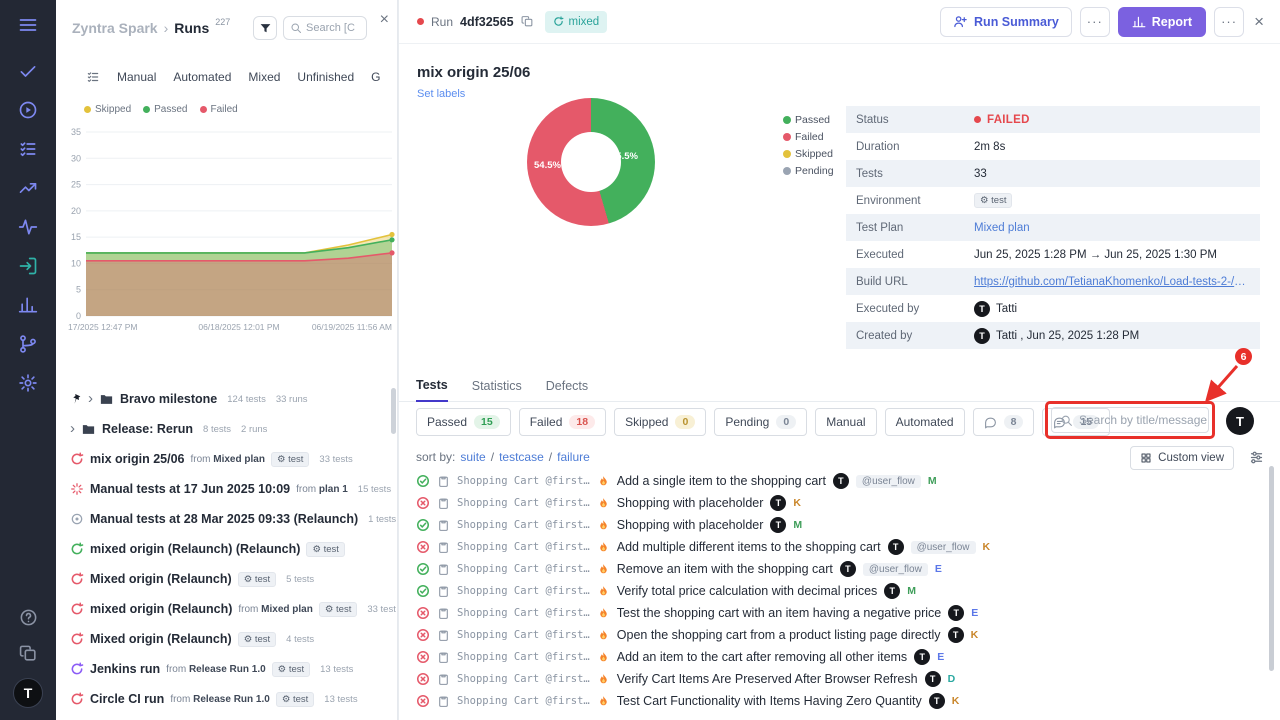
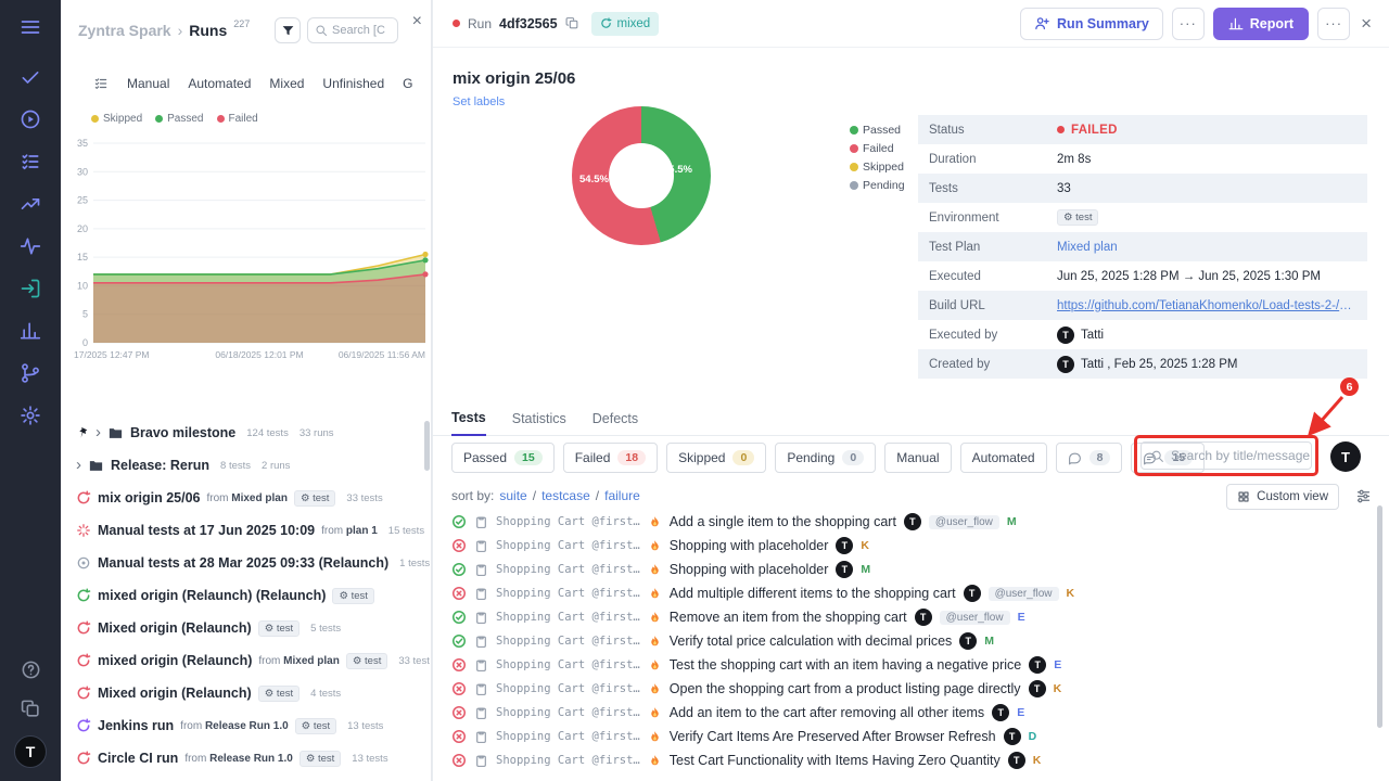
  T
  Zyntra Spark
  ›
  Runs
  227
  Search [C
  ×
  Manual
  Automated
  Mixed
  Unfinished
  G
  Skipped
  Passed
  Failed
  0
  5
  10
  15
  20
  25
  30
  35
  17/2025 12:47 PM
  06/18/2025 12:01 PM
  06/19/2025 11:56 AM
  ›
  Bravo milestone
  124 tests
  33 runs
  ›
  Release: Rerun
  8 tests
  2 runs
  mix origin 25/06
  from Mixed plan
  ⚙ test
  33 tests
  Manual tests at 17 Jun 2025 10:09
  from plan 1
  15 tests
  Manual tests at 28 Mar 2025 09:33 (Relaunch)
  1 tests
  mixed origin (Relaunch) (Relaunch)
  ⚙ test
  Mixed origin (Relaunch)
  ⚙ test
  5 tests
  mixed origin (Relaunch)
  from Mixed plan
  ⚙ test
  33 test
  Mixed origin (Relaunch)
  ⚙ test
  4 tests
  Jenkins run
  from Release Run 1.0
  ⚙ test
  13 tests
  Circle CI run
  from Release Run 1.0
  ⚙ test
  13 tests
  Run
  4df32565
  mixed
  Run Summary
  ···
  Report
  ···
  ×
  mix origin 25/06
  Set labels
  45.5%
  54.5%
  Passed
  Failed
  Skipped
  Pending
  Status
  FAILED
  Duration
  2m 8s
  Tests
  33
  Environment
  ⚙ test
  Test Plan
  Mixed plan
  Executed
  Jun 25, 2025 1:28 PM → Jun 25, 2025 1:30 PM
  Build URL
  https://github.com/TetianaKhomenko/Load-tests-2-/a...
  Executed by
  T
  Tatti
  Created by
  T
- Tatti , Jun 25, 2025 1:28 PM
+ Tatti , Feb 25, 2025 1:28 PM
  Tests
  Statistics
  Defects
  Passed
  15
  Failed
  18
  Skipped
  0
  Pending
  0
  Manual
  Automated
  8
  15
  Search by title/message
  6
  T
  sort by:
  suite
  /
  testcase
  /
  failure
  Custom view
  Shopping Cart @first…
  Add a single item to the shopping cart
  T
  @user_flow
  M
  Shopping Cart @first…
  Shopping with placeholder
  T
  K
  Shopping Cart @first…
  Shopping with placeholder
  T
  M
  Shopping Cart @first…
  Add multiple different items to the shopping cart
  T
  @user_flow
  K
  Shopping Cart @first…
- Remove an item with the shopping cart
+ Remove an item from the shopping cart
  T
  @user_flow
  E
  Shopping Cart @first…
  Verify total price calculation with decimal prices
  T
  M
  Shopping Cart @first…
  Test the shopping cart with an item having a negative price
  T
  E
  Shopping Cart @first…
  Open the shopping cart from a product listing page directly
  T
  K
  Shopping Cart @first…
  Add an item to the cart after removing all other items
  T
  E
  Shopping Cart @first…
  Verify Cart Items Are Preserved After Browser Refresh
  T
  D
  Shopping Cart @first…
  Test Cart Functionality with Items Having Zero Quantity
  T
  K
